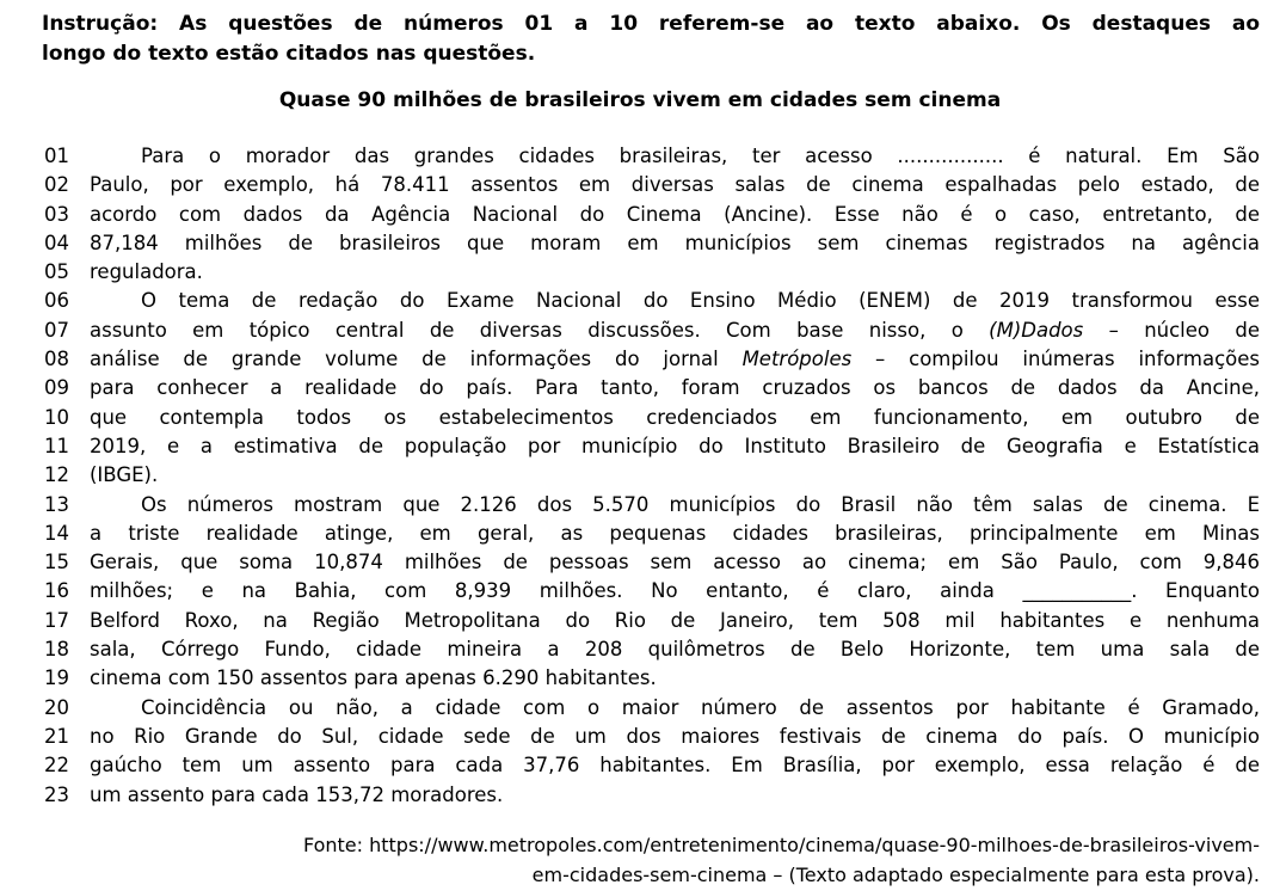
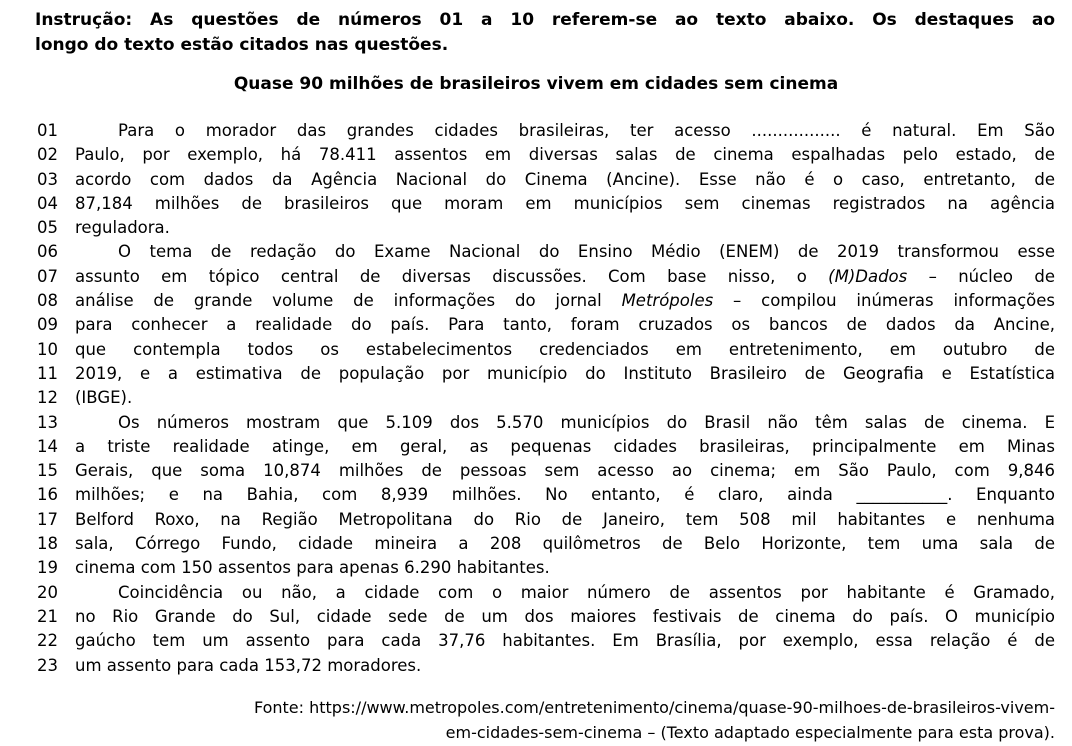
  Instrução: As questões de números 01 a 10 referem-se ao texto abaixo. Os destaques ao
  longo do texto estão citados nas questões.
  Quase 90 milhões de brasileiros vivem em cidades sem cinema
  01
  Para o morador das grandes cidades brasileiras, ter acesso ................. é natural. Em São
  02
  Paulo, por exemplo, há 78.411 assentos em diversas salas de cinema espalhadas pelo estado, de
  03
  acordo com dados da Agência Nacional do Cinema (Ancine). Esse não é o caso, entretanto, de
  04
  87,184 milhões de brasileiros que moram em municípios sem cinemas registrados na agência
  05
  reguladora.
  06
  O tema de redação do Exame Nacional do Ensino Médio (ENEM) de 2019 transformou esse
  07
  assunto em tópico central de diversas discussões. Com base nisso, o (M)Dados – núcleo de
  08
  análise de grande volume de informações do jornal Metrópoles – compilou inúmeras informações
  09
  para conhecer a realidade do país. Para tanto, foram cruzados os bancos de dados da Ancine,
  10
- que contempla todos os estabelecimentos credenciados em funcionamento, em outubro de
+ que contempla todos os estabelecimentos credenciados em entretenimento, em outubro de
  11
  2019, e a estimativa de população por município do Instituto Brasileiro de Geografia e Estatística
  12
  (IBGE).
  13
- Os números mostram que 2.126 dos 5.570 municípios do Brasil não têm salas de cinema. E
+ Os números mostram que 5.109 dos 5.570 municípios do Brasil não têm salas de cinema. E
  14
  a triste realidade atinge, em geral, as pequenas cidades brasileiras, principalmente em Minas
  15
  Gerais, que soma 10,874 milhões de pessoas sem acesso ao cinema; em São Paulo, com 9,846
  16
  milhões; e na Bahia, com 8,939 milhões. No entanto, é claro, ainda ___________. Enquanto
  17
  Belford Roxo, na Região Metropolitana do Rio de Janeiro, tem 508 mil habitantes e nenhuma
  18
  sala, Córrego Fundo, cidade mineira a 208 quilômetros de Belo Horizonte, tem uma sala de
  19
  cinema com 150 assentos para apenas 6.290 habitantes.
  20
  Coincidência ou não, a cidade com o maior número de assentos por habitante é Gramado,
  21
  no Rio Grande do Sul, cidade sede de um dos maiores festivais de cinema do país. O município
  22
  gaúcho tem um assento para cada 37,76 habitantes. Em Brasília, por exemplo, essa relação é de
  23
  um assento para cada 153,72 moradores.
  Fonte: https://www.metropoles.com/entretenimento/cinema/quase-90-milhoes-de-brasileiros-vivem-
  em-cidades-sem-cinema – (Texto adaptado especialmente para esta prova).
